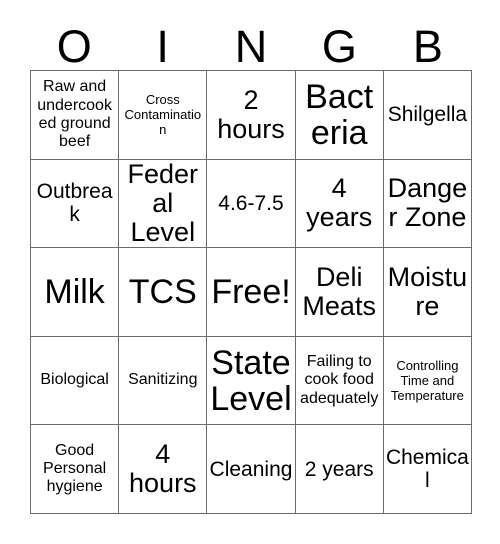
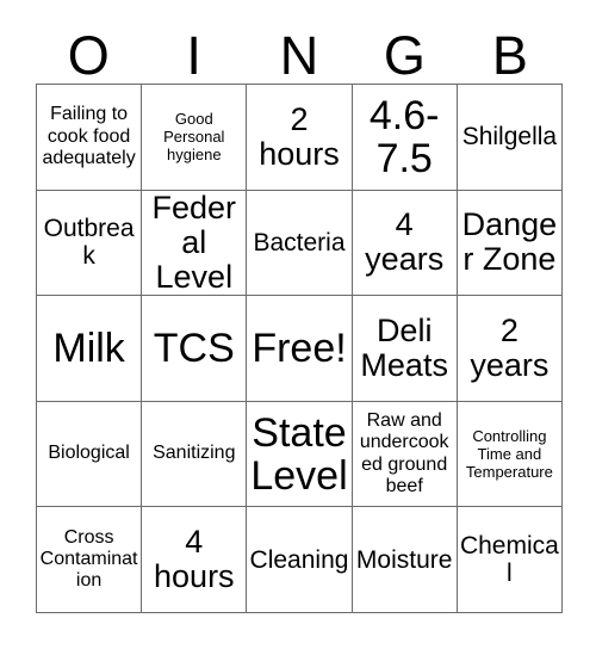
  O
  I
  N
  G
  B
- Raw and undercooked ground beef
+ Failing to cook food adequately
- Cross Contamination
+ Good Personal hygiene
  2 hours
- Bacteria
+ 4.6-7.5
  Shilgella
  Outbreak
  Federal Level
- 4.6-7.5
+ Bacteria
  4 years
  Danger Zone
  Milk
  TCS
  Free!
  Deli Meats
- Moisture
+ 2 years
  Biological
  Sanitizing
  State Level
- Failing to cook food adequately
+ Raw and undercooked ground beef
  Controlling Time and Temperature
- Good Personal hygiene
+ Cross Contamination
  4 hours
  Cleaning
- 2 years
+ Moisture
  Chemical
